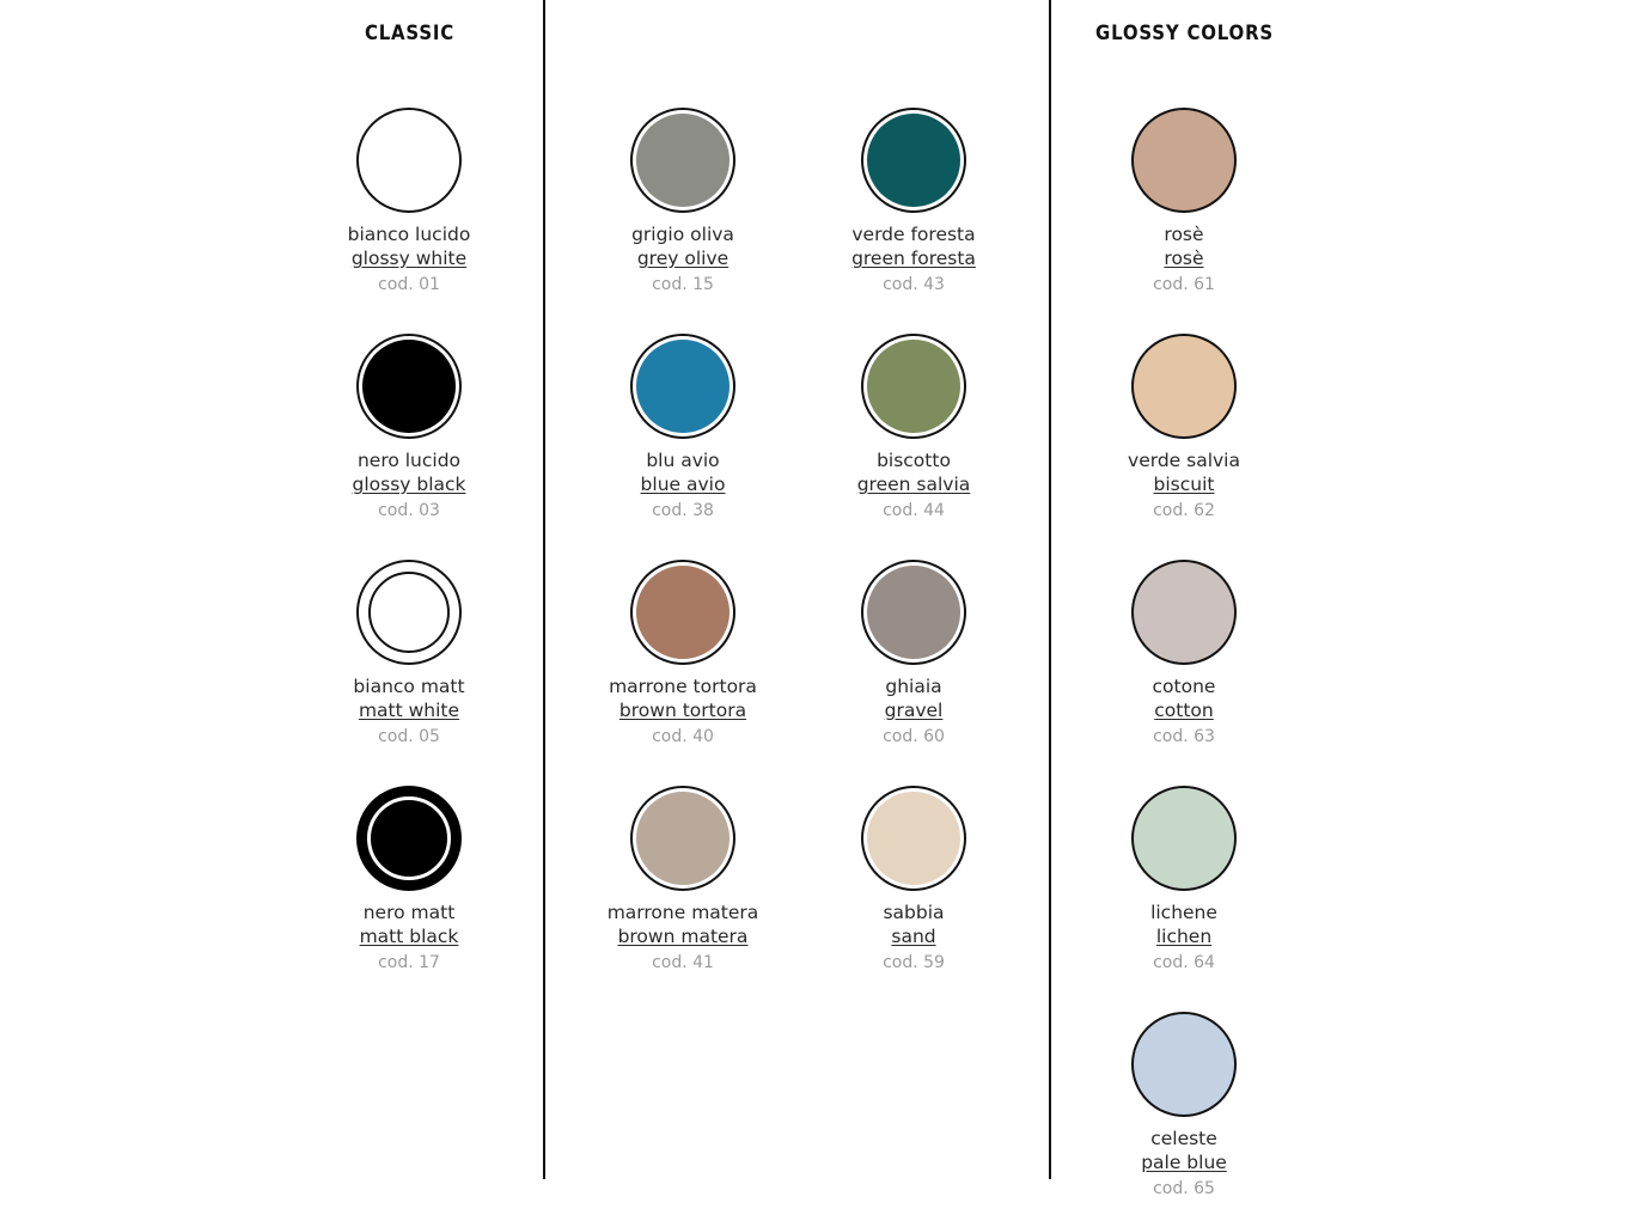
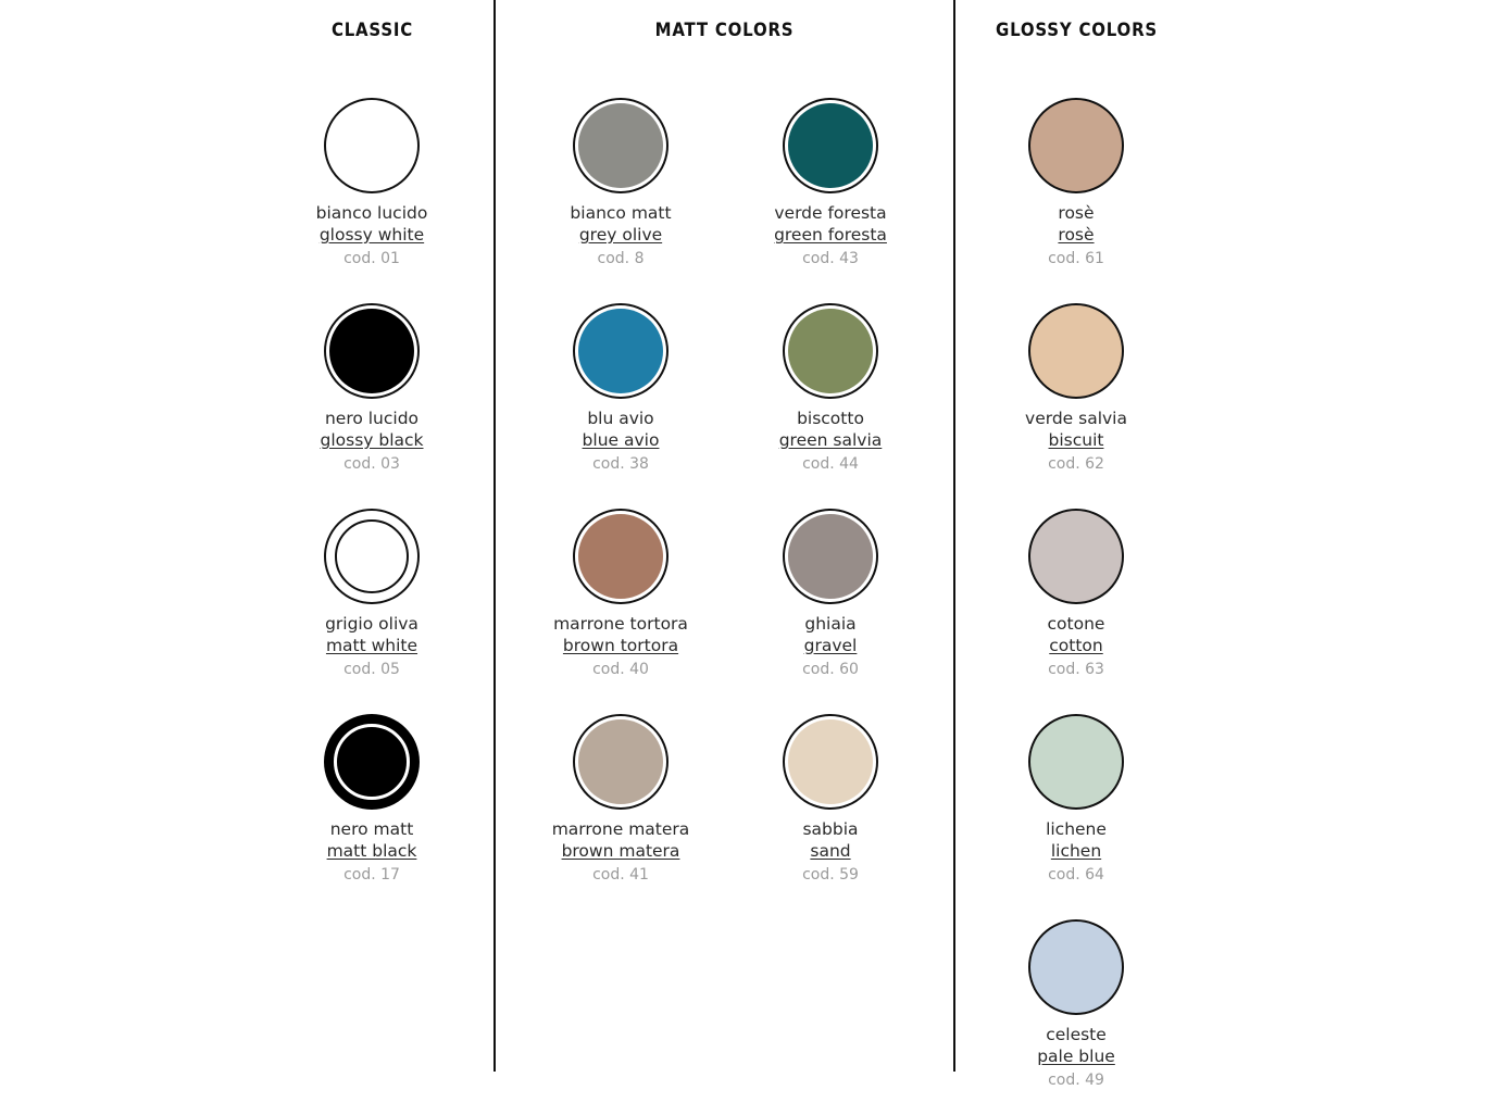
  CLASSIC
+ MATT COLORS
  GLOSSY COLORS
  bianco lucido
  glossy white
  cod. 01
  nero lucido
  glossy black
  cod. 03
- bianco matt
+ grigio oliva
  matt white
  cod. 05
  nero matt
  matt black
  cod. 17
- grigio oliva
+ bianco matt
  grey olive
- cod. 15
+ cod. 8
  verde foresta
  green foresta
  cod. 43
  blu avio
  blue avio
  cod. 38
  biscotto
  green salvia
  cod. 44
  marrone tortora
  brown tortora
  cod. 40
  ghiaia
  gravel
  cod. 60
  marrone matera
  brown matera
  cod. 41
  sabbia
  sand
  cod. 59
  rosè
  rosè
  cod. 61
  verde salvia
  biscuit
  cod. 62
  cotone
  cotton
  cod. 63
  lichene
  lichen
  cod. 64
  celeste
  pale blue
- cod. 65
+ cod. 49
